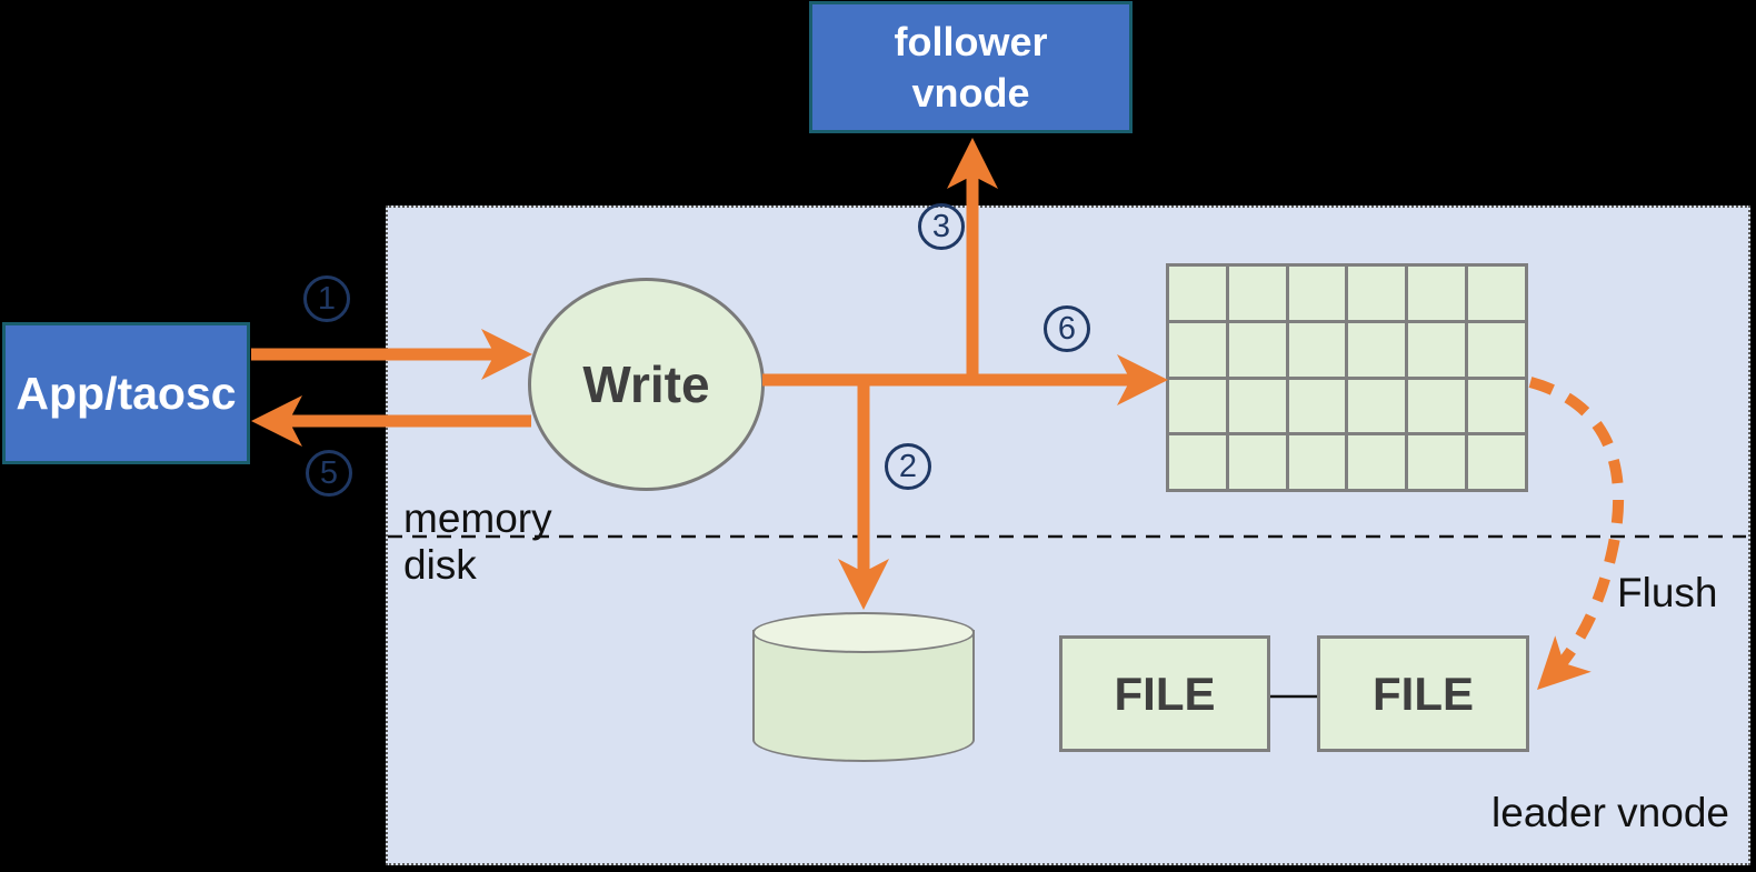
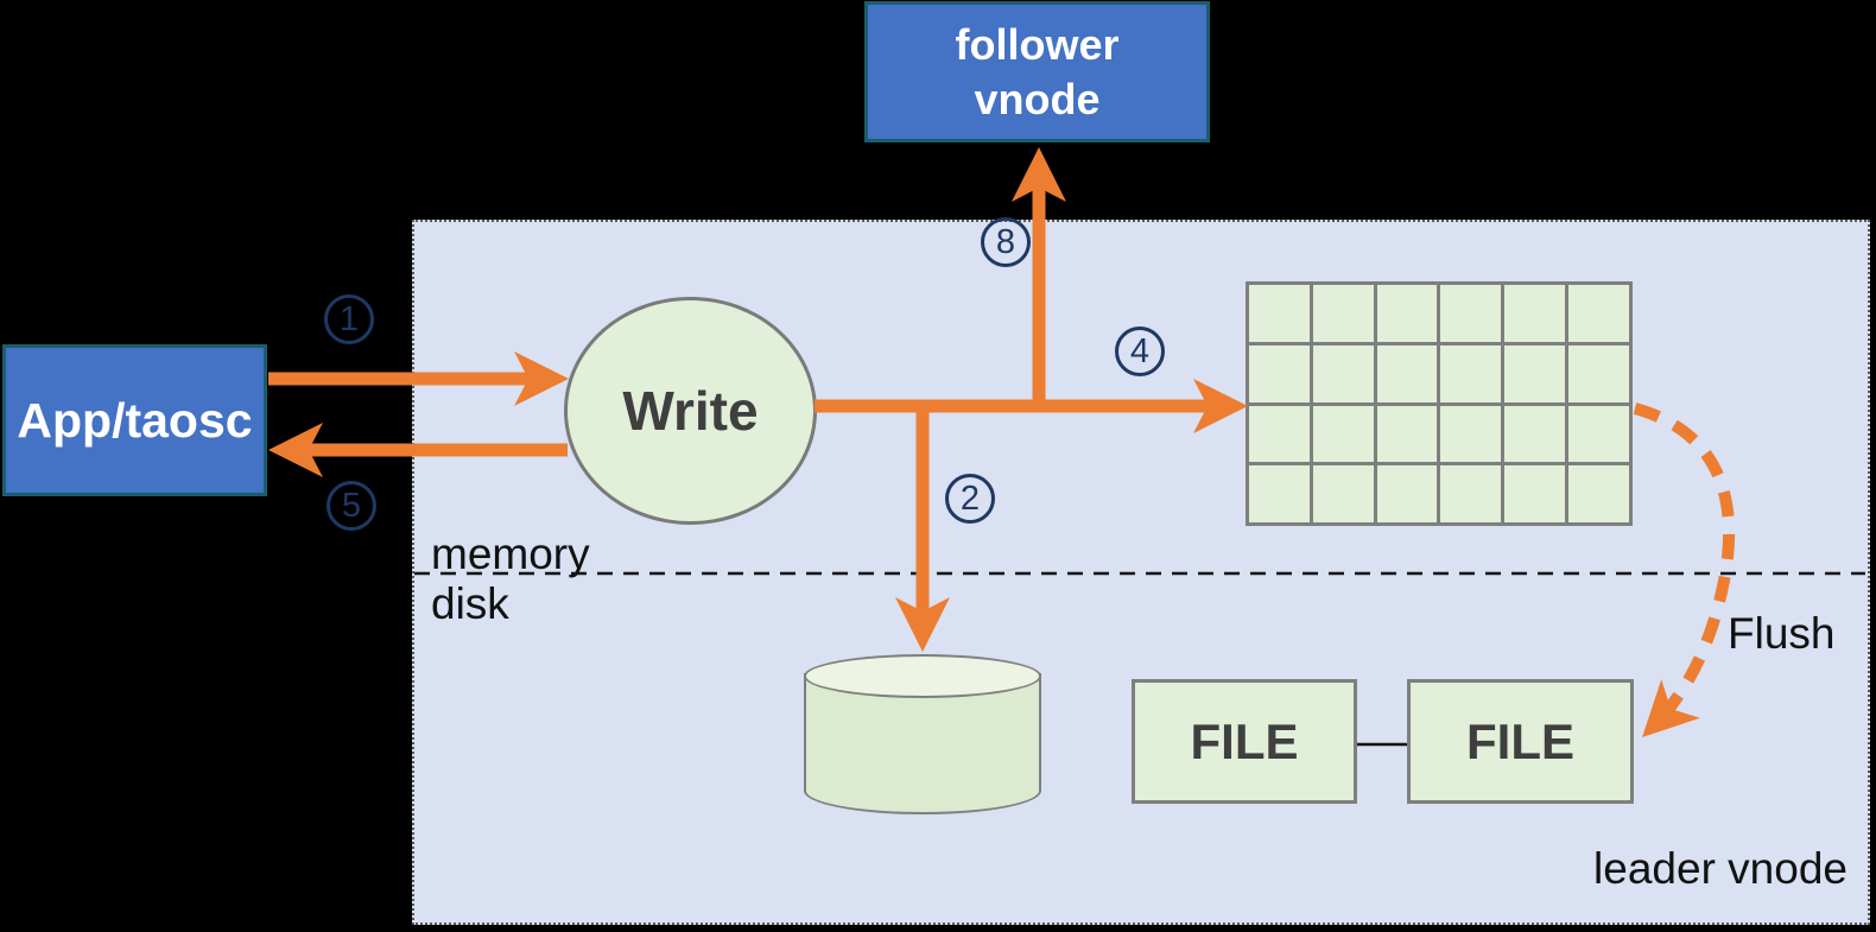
  follower
  vnode
  App/taosc
  Write
  FILE
  FILE
  memory
  disk
  leader vnode
  Flush
  1
  2
- 3
+ 8
- 6
+ 4
  5
